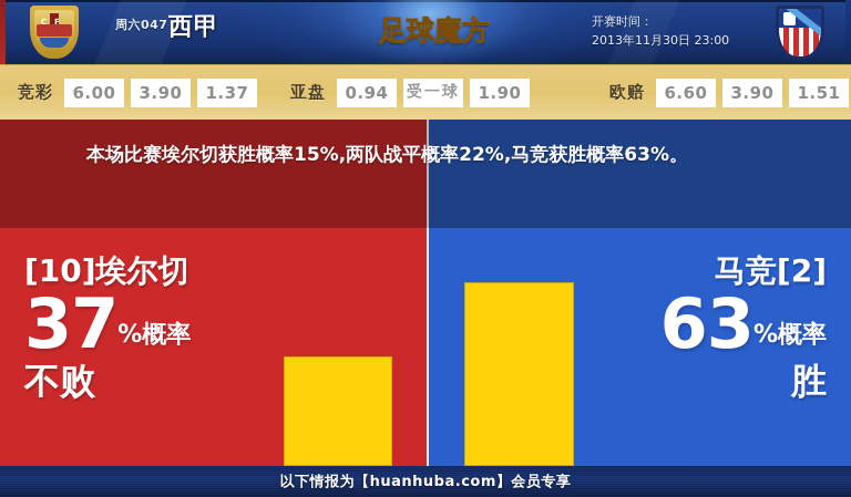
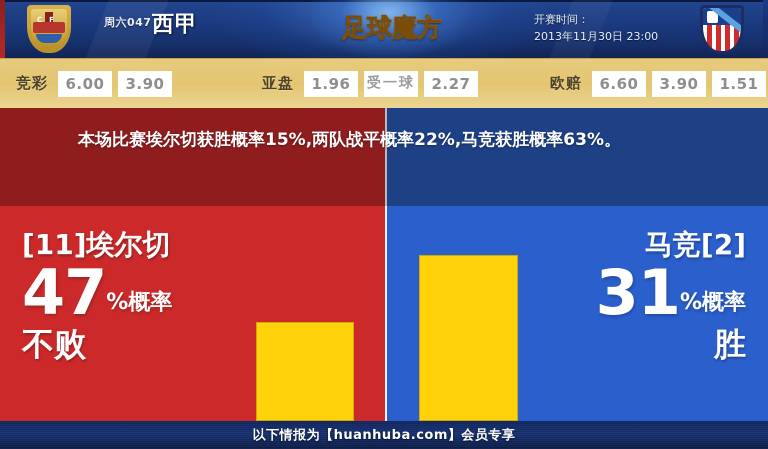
  CF
  周六047
  西甲
  足球魔方
  开赛时间：
  2013年11月30日 23:00
  竞彩
  6.00
  3.90
- 1.37
  亚盘
- 0.94
+ 1.96
  受一球
- 1.90
+ 2.27
  欧赔
  6.60
  3.90
  1.51
  本场比赛埃尔切获胜概率15%,两队战平概率22%,马竞获胜概率63%。
- [10]埃尔切
+ [11]埃尔切
- 37
+ 47
  %概率
  不败
  马竞[2]
- 63
+ 31
  %概率
  胜
  以下情报为【huanhuba.com】会员专享
